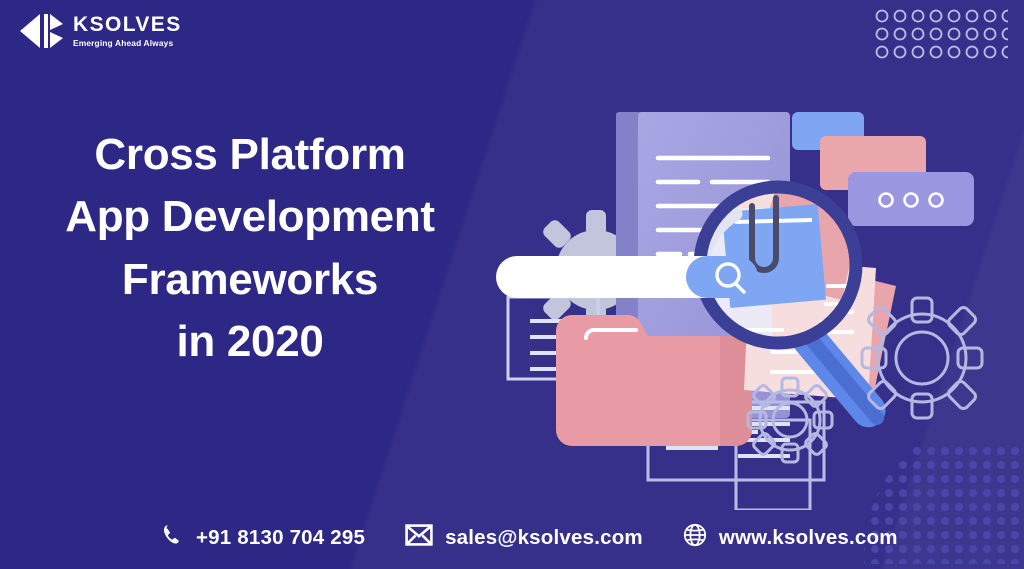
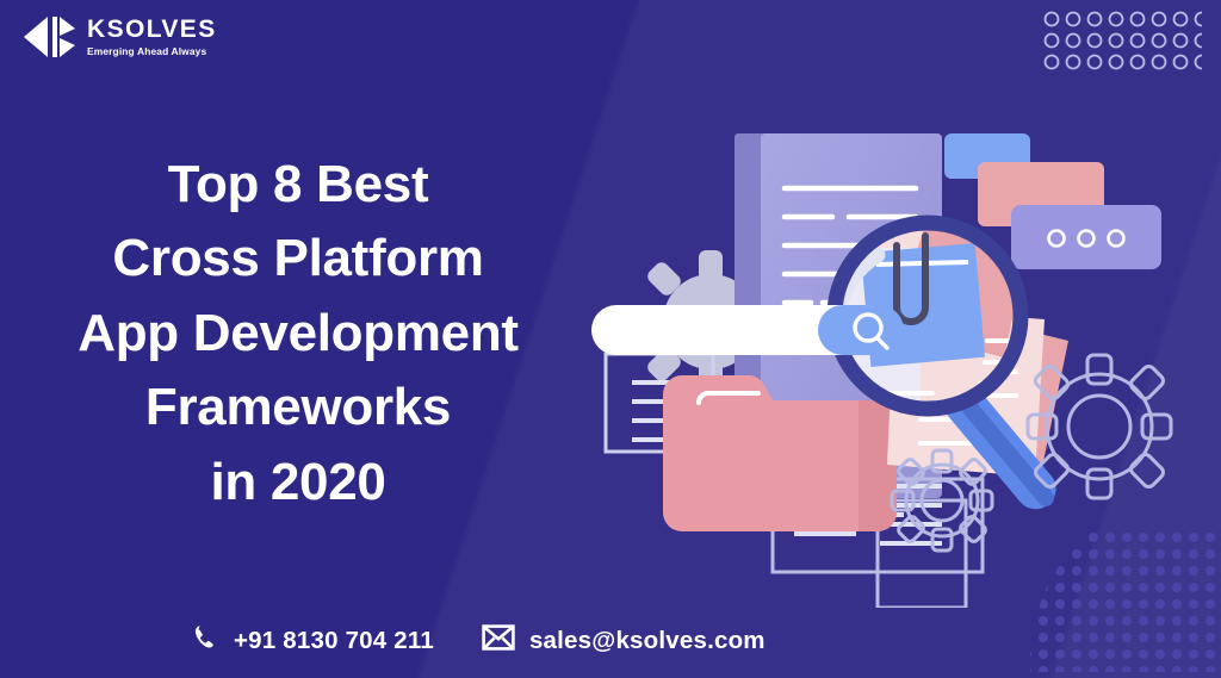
  KSOLVES
  Emerging Ahead Always
+ Top 8 Best
  Cross Platform
  App Development
  Frameworks
  in 2020
- +91 8130 704 295
+ +91 8130 704 211
  sales@ksolves.com
- www.ksolves.com
